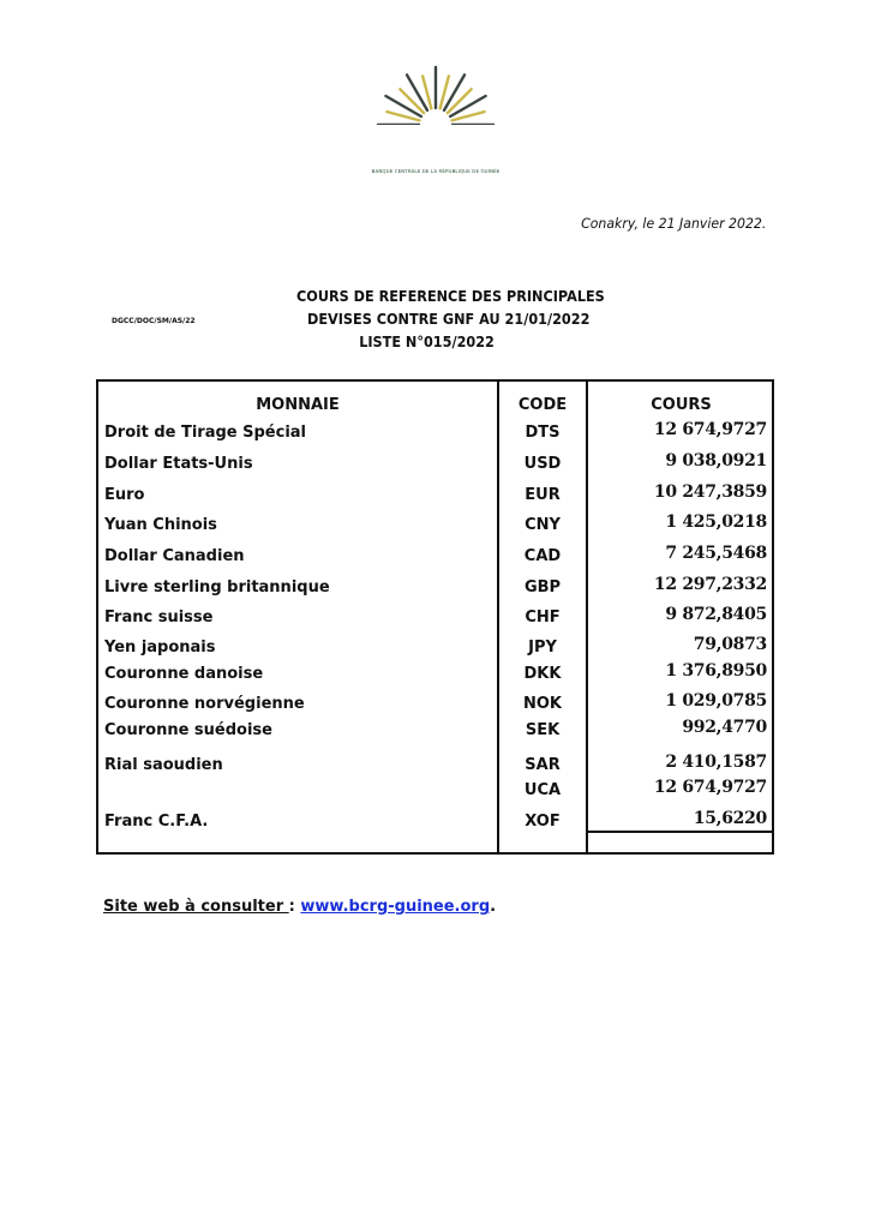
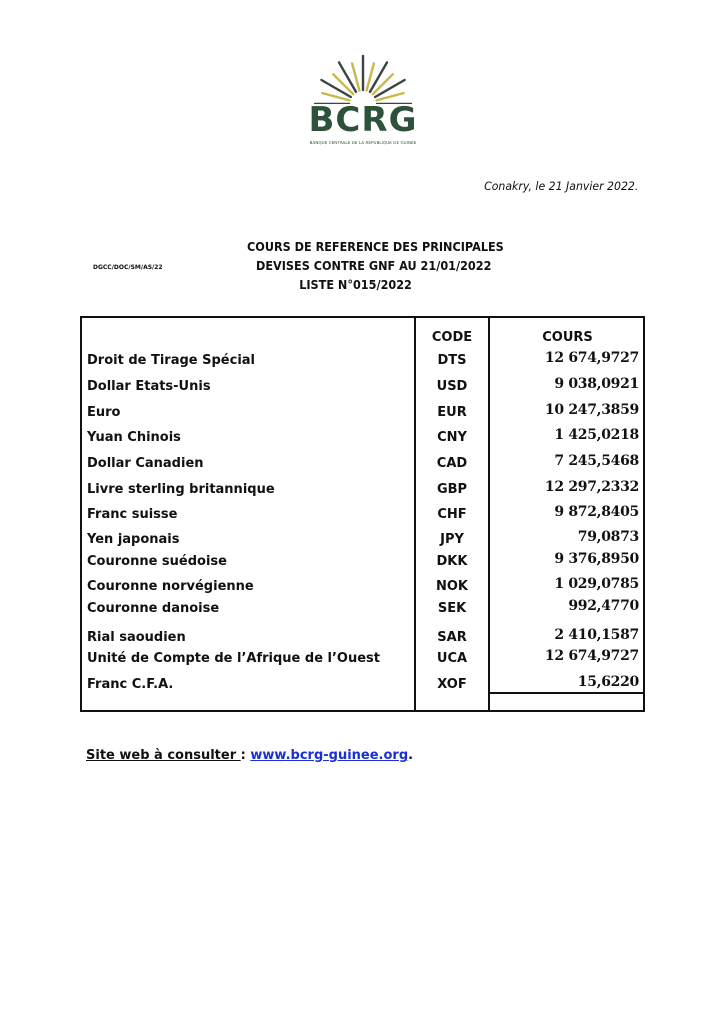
+ BCRG
  Conakry, le 21 Janvier 2022.
  COURS DE REFERENCE DES PRINCIPALES
  DEVISES CONTRE GNF AU 21/01/2022
  LISTE N°015/2022
- MONNAIE
  CODE
  COURS
  Droit de Tirage Spécial
  DTS
  12 674,9727
  Dollar Etats-Unis
  USD
  9 038,0921
  Euro
  EUR
  10 247,3859
  Yuan Chinois
  CNY
  1 425,0218
  Dollar Canadien
  CAD
  7 245,5468
  Livre sterling britannique
  GBP
  12 297,2332
  Franc suisse
  CHF
  9 872,8405
  Yen japonais
  JPY
  79,0873
- Couronne danoise
+ Couronne suédoise
  DKK
- 1 376,8950
+ 9 376,8950
  Couronne norvégienne
  NOK
  1 029,0785
- Couronne suédoise
+ Couronne danoise
  SEK
  992,4770
  Rial saoudien
  SAR
  2 410,1587
+ Unité de Compte de l’Afrique de l’Ouest
  UCA
  12 674,9727
  Franc C.F.A.
  XOF
  15,6220
  Site web à consulter : www.bcrg-guinee.org.
